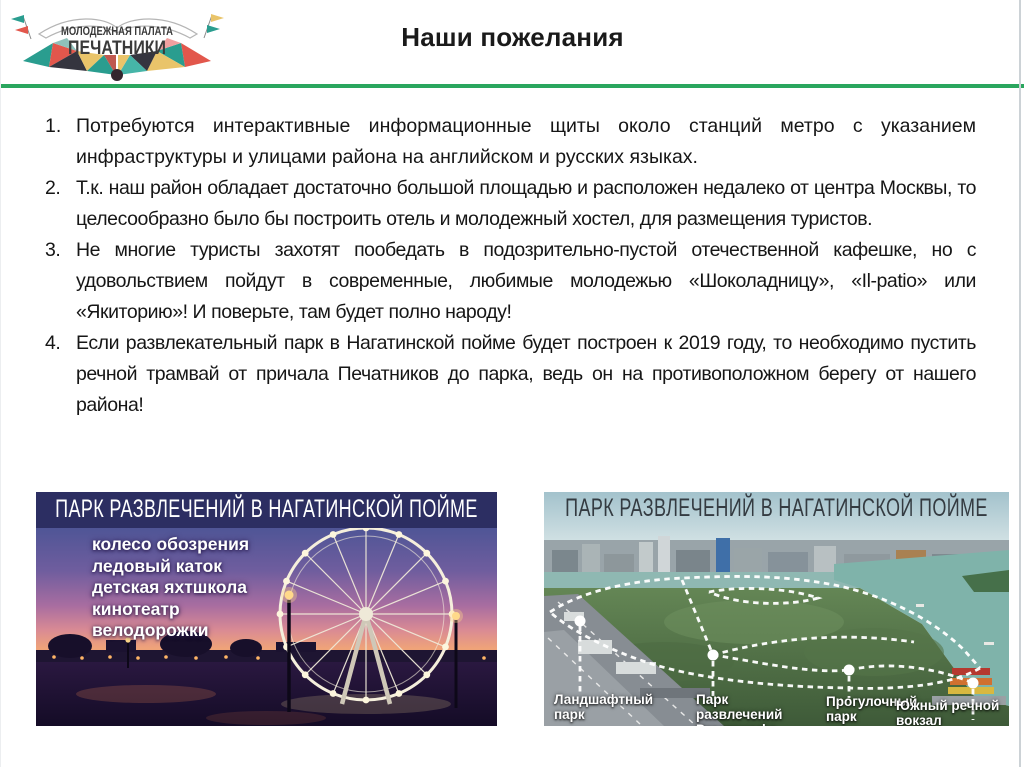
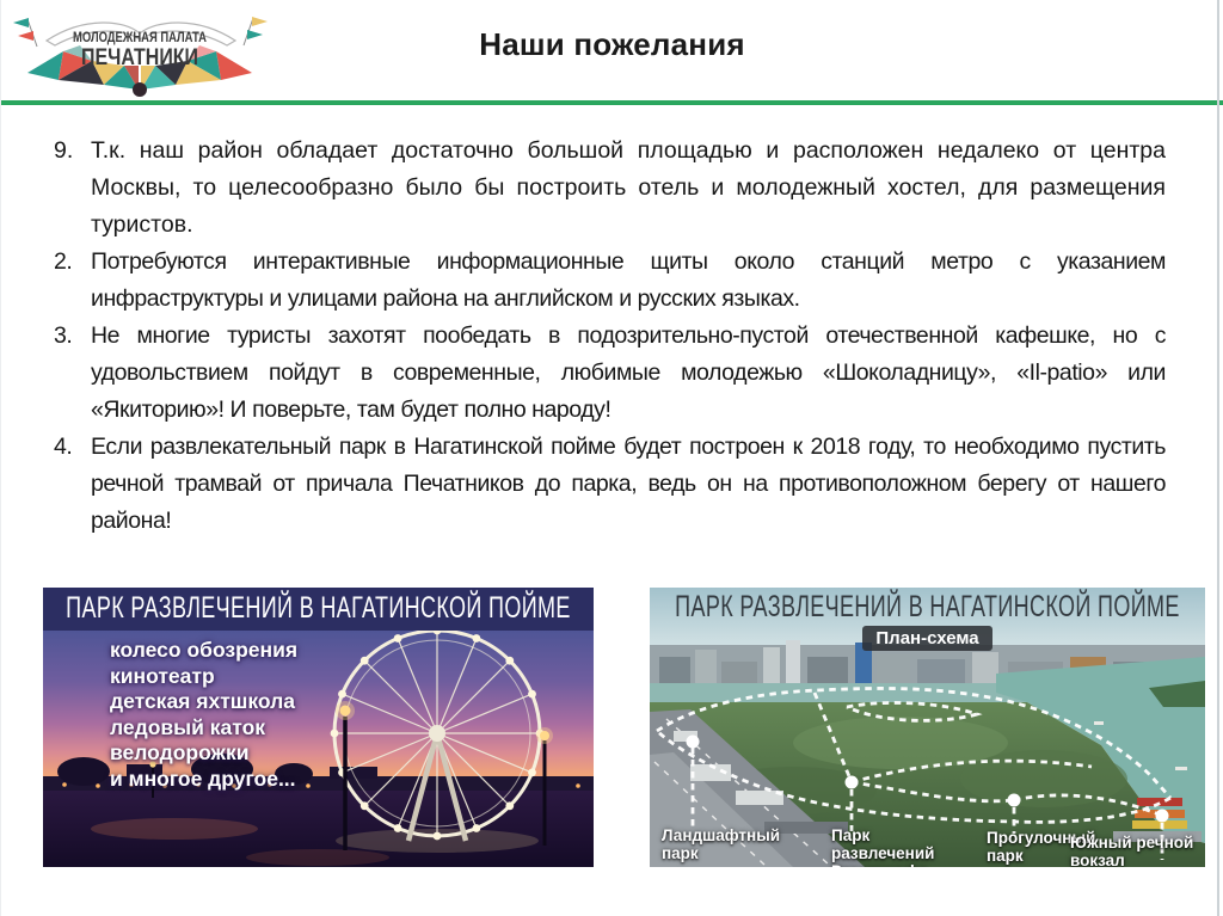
  МОЛОДЕЖНАЯ ПАЛАТА
  ПЕЧАТНИКИ
  Наши пожелания
- 1.
+ 9.
- Потребуются интерактивные информационные щиты около станций метро с указанием инфраструктуры и улицами района на английском и русских языках.
+ Т.к. наш район обладает достаточно большой площадью и расположен недалеко от центра Москвы, то целесообразно было бы построить отель и молодежный хостел, для размещения туристов.
  2.
- Т.к. наш район обладает достаточно большой площадью и расположен недалеко от центра Москвы, то целесообразно было бы построить отель и молодежный хостел, для размещения туристов.
+ Потребуются интерактивные информационные щиты около станций метро с указанием инфраструктуры и улицами района на английском и русских языках.
  3.
  Не многие туристы захотят пообедать в подозрительно-пустой отечественной кафешке, но с удовольствием пойдут в современные, любимые молодежью «Шоколадницу», «Il-patio» или «Якиторию»! И поверьте, там будет полно народу!
  4.
- Если развлекательный парк в Нагатинской пойме будет построен к 2019 году, то необходимо пустить речной трамвай от причала Печатников до парка, ведь он на противоположном берегу от нашего района!
+ Если развлекательный парк в Нагатинской пойме будет построен к 2018 году, то необходимо пустить речной трамвай от причала Печатников до парка, ведь он на противоположном берегу от нашего района!
  ПАРК РАЗВЛЕЧЕНИЙ В НАГАТИНСКОЙ ПОЙМЕ
  колесо обозрения
- ледовый каток
+ кинотеатр
  детская яхтшкола
- кинотеатр
+ ледовый каток
  велодорожки
+ и многое другое...
  ПАРК РАЗВЛЕЧЕНИЙ В НАГАТИНСКОЙ ПОЙМЕ
+ План-схема
  Ландшафтный парк
  Прогулочный парк
  Южный речной вокзал
